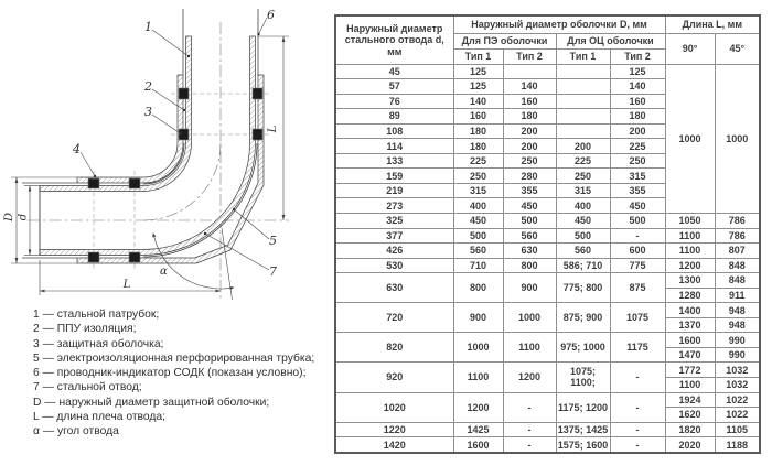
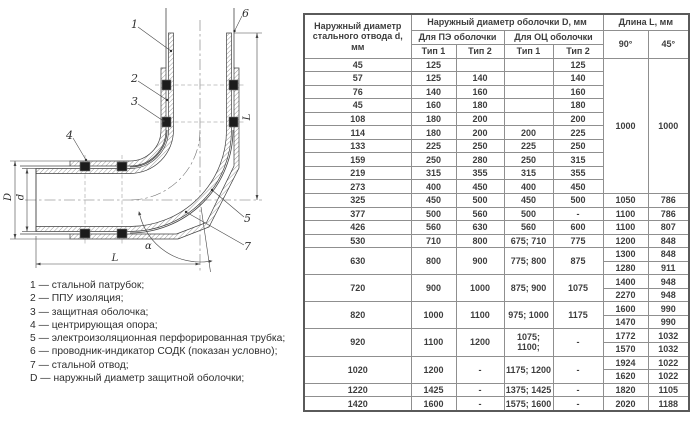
  1
  6
  2
  3
  4
  5
  7
  L
  α
  1 — стальной патрубок;
  2 — ППУ изоляция;
  3 — защитная оболочка;
+ 4 — центрирующая опора;
  5 — электроизоляционная перфорированная трубка;
  6 — проводник-индикатор СОДК (показан условно);
  7 — стальной отвод;
  D — наружный диаметр защитной оболочки;
- L — длина плеча отвода;
- α — угол отвода
  Наружный диаметр стального отвода d, мм	Наружный диаметр оболочки D, мм	Длина L, мм
  Для ПЭ оболочки	Для ОЦ оболочки	90°	45°
  Тип 1	Тип 2	Тип 1	Тип 2
  45	125			125	1000	1000
  57	125	140		140
  76	140	160		160
- 89	160	180		180
+ 45	160	180		180
  108	180	200		200
  114	180	200	200	225
  133	225	250	225	250
  159	250	280	250	315
  219	315	355	315	355
  273	400	450	400	450
  325	450	500	450	500	1050	786
  377	500	560	500	-	1100	786
  426	560	630	560	600	1100	807
- 530	710	800	586; 710	775	1200	848
+ 530	710	800	675; 710	775	1200	848
  630	800	900	775; 800	875	1300	848
  1280	911
  720	900	1000	875; 900	1075	1400	948
- 1370	948
+ 2270	948
  820	1000	1100	975; 1000	1175	1600	990
  1470	990
  920	1100	1200	1075; 1100;	-	1772	1032
- 1100	1032
+ 1570	1032
  1020	1200	-	1175; 1200	-	1924	1022
  1620	1022
  1220	1425	-	1375; 1425	-	1820	1105
  1420	1600	-	1575; 1600	-	2020	1188
